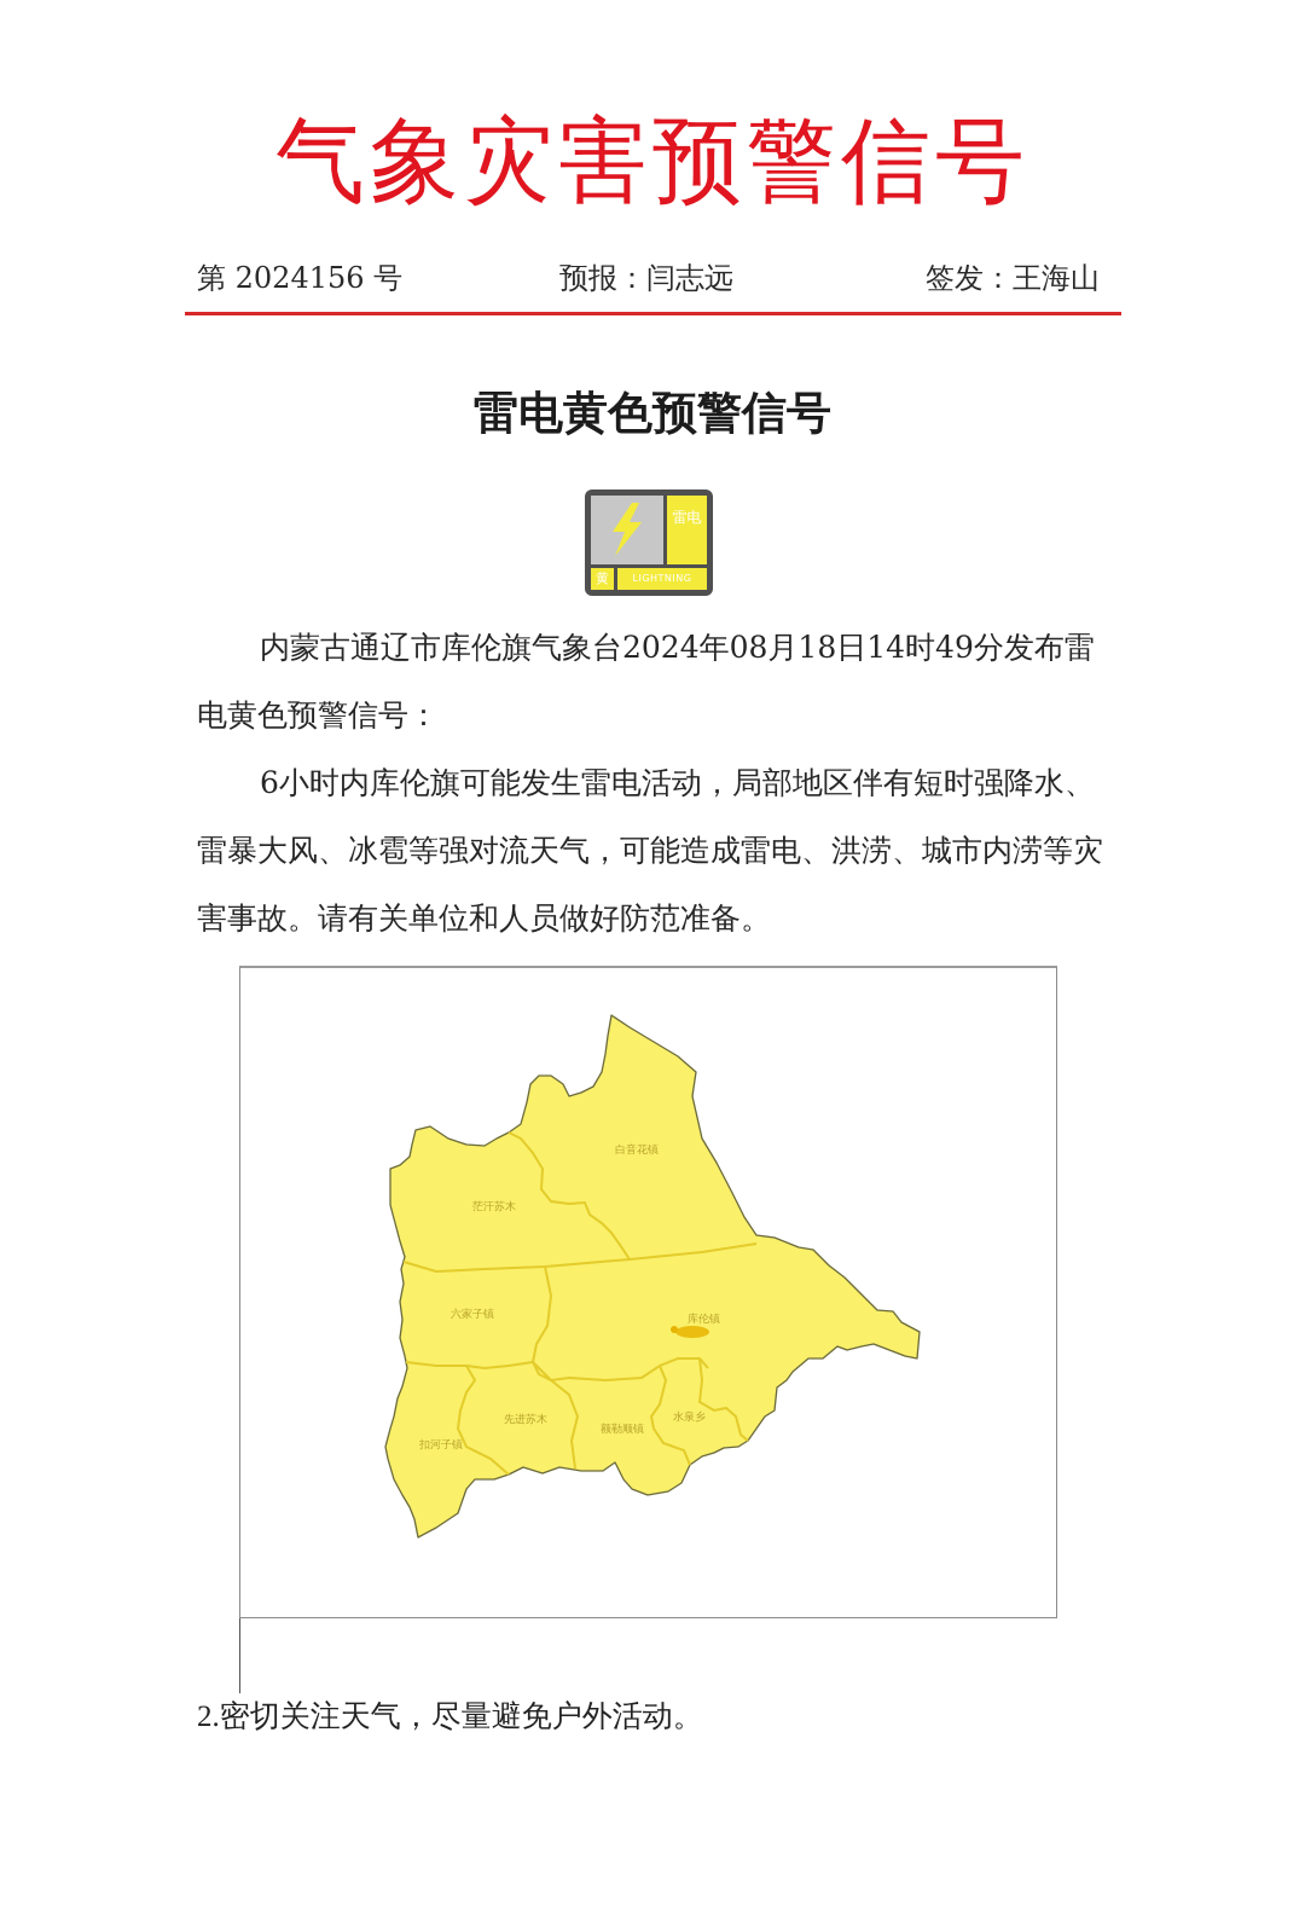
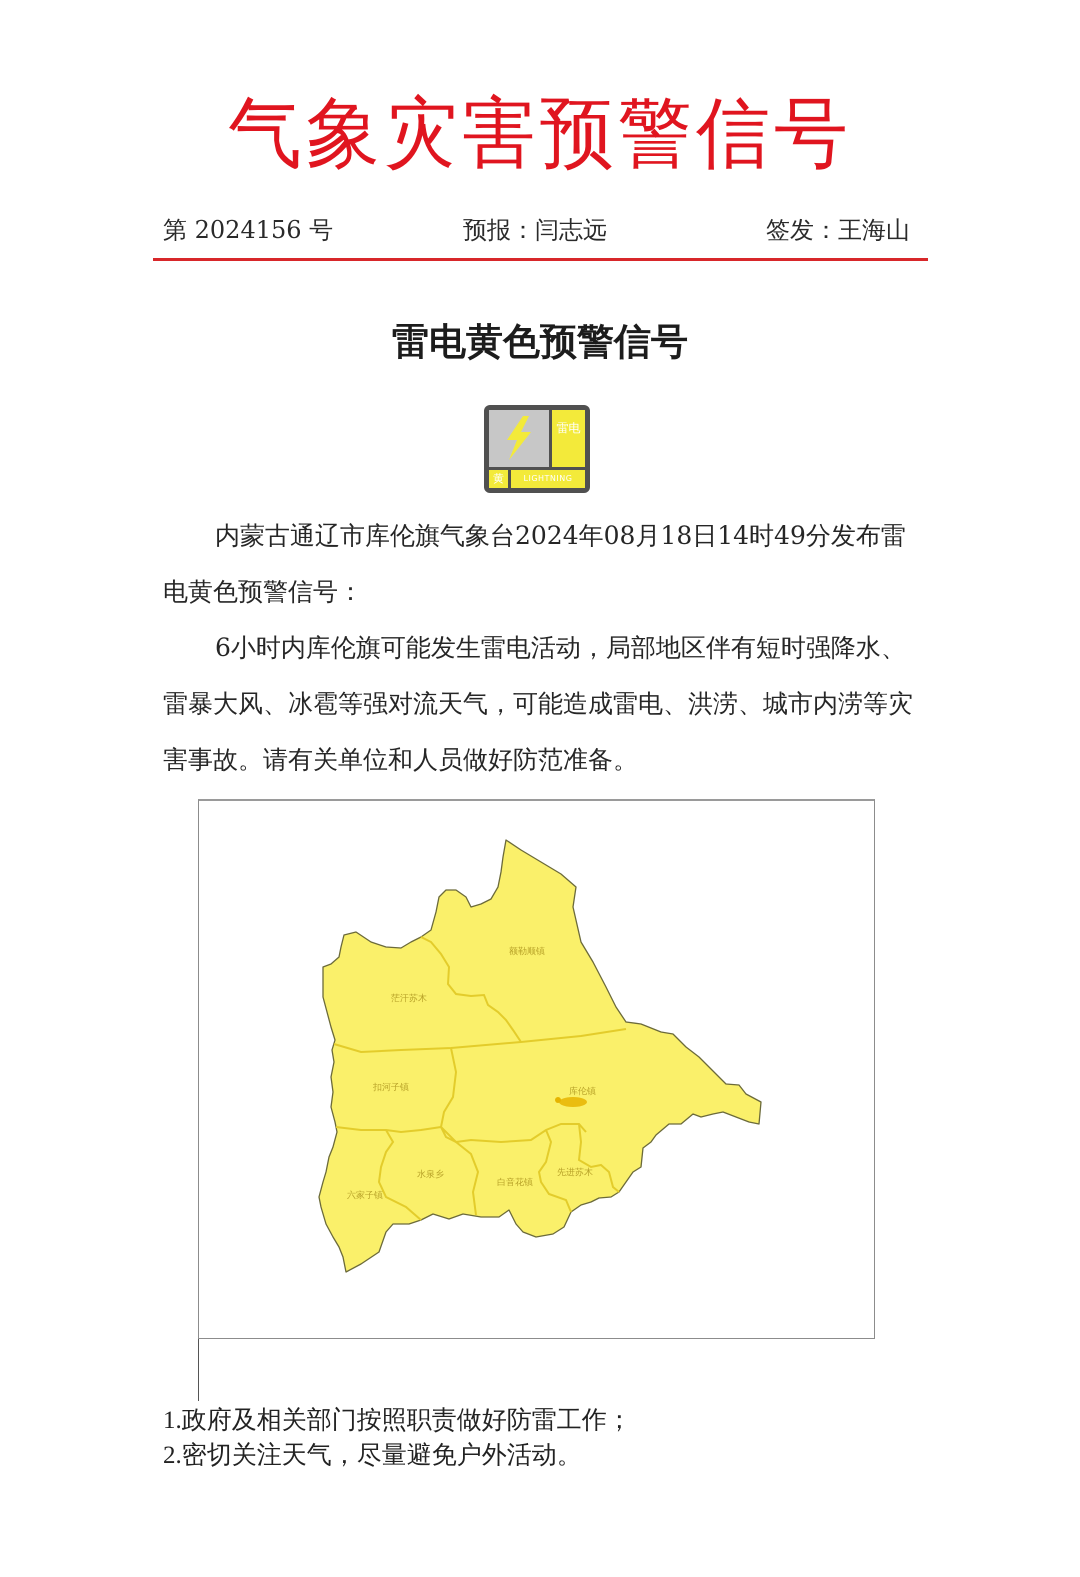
  气象灾害预警信号
  第 2024156 号
  预报：闫志远
  签发：王海山
  雷电黄色预警信号
  雷电
  黄
  LIGHTNING
  内蒙古通辽市库伦旗气象台2024年08月18日14时49分发布雷电黄色预警信号：
  6小时内库伦旗可能发生雷电活动，局部地区伴有短时强降水、雷暴大风、冰雹等强对流天气，可能造成雷电、洪涝、城市内涝等灾害事故。请有关单位和人员做好防范准备。
- 白音花镇
+ 额勒顺镇
  茫汗苏木
- 六家子镇
+ 扣河子镇
  库伦镇
- 先进苏木
+ 水泉乡
- 扣河子镇
+ 六家子镇
- 额勒顺镇
+ 白音花镇
- 水泉乡
+ 先进苏木
+ 1.政府及相关部门按照职责做好防雷工作；
  2.密切关注天气，尽量避免户外活动。
